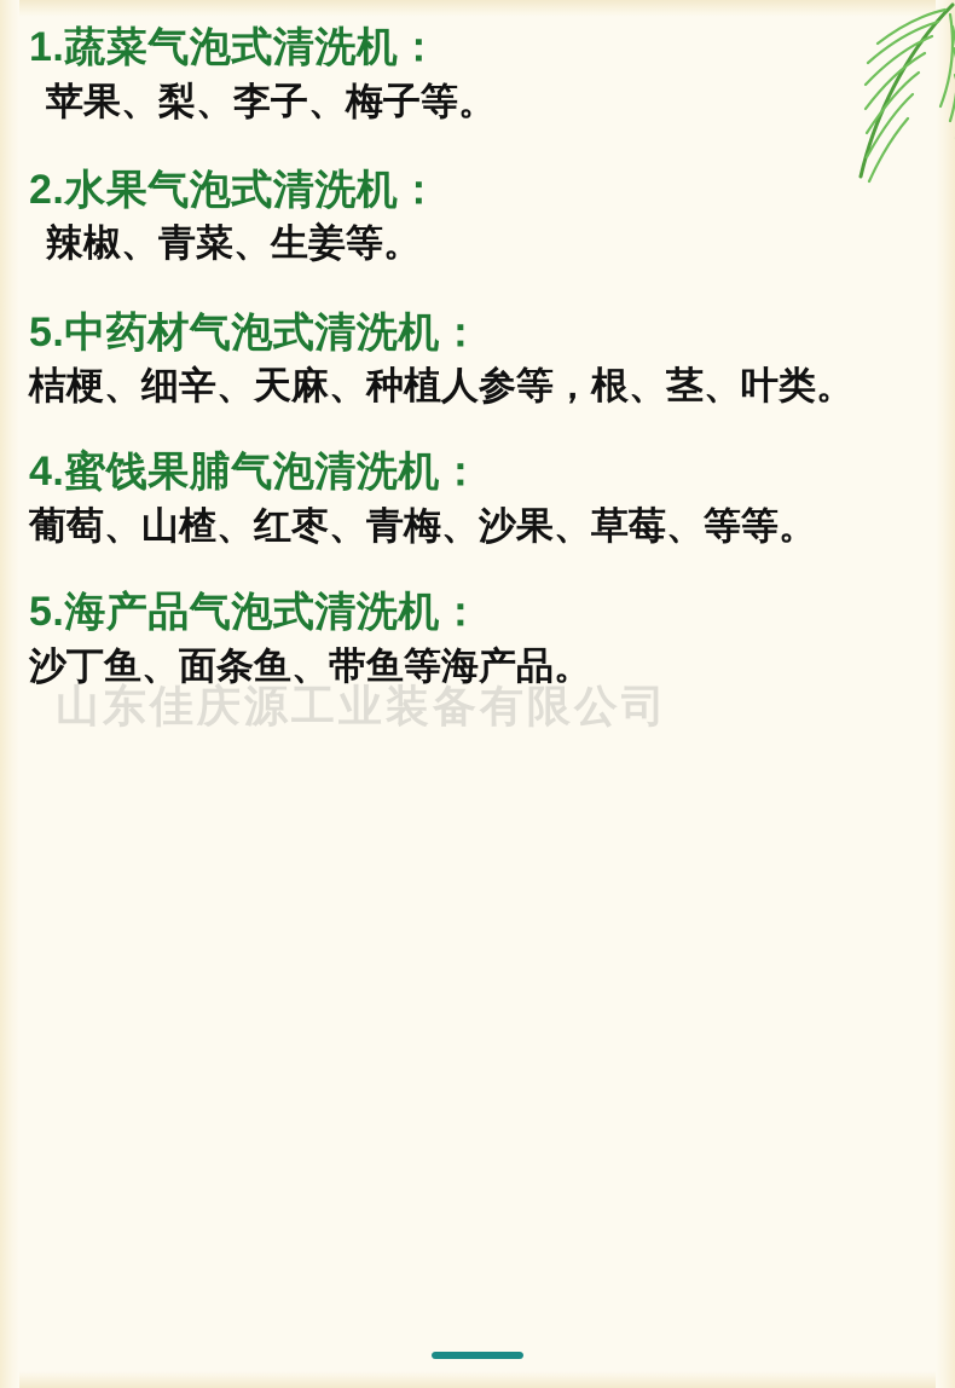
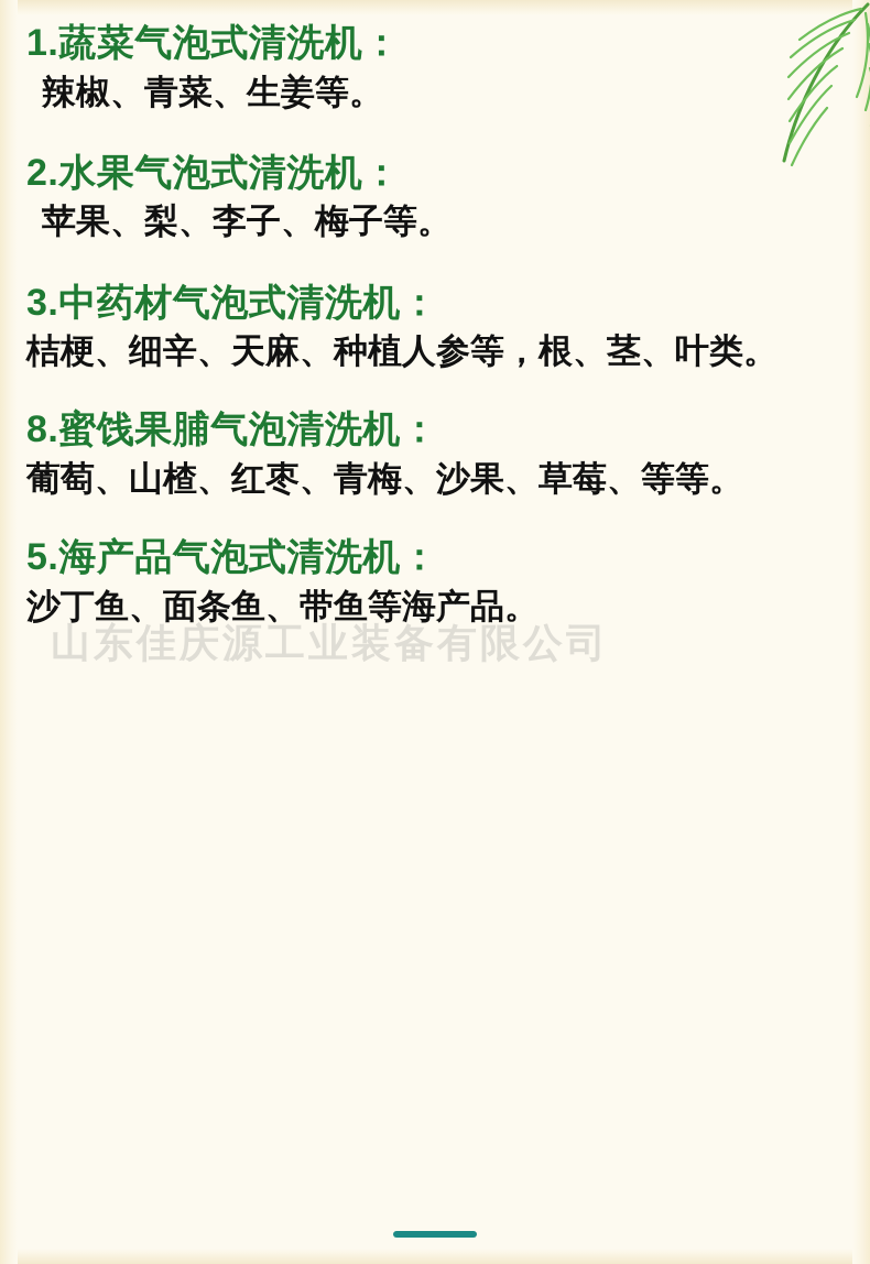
  山东佳庆源工业装备有限公司
  1.蔬菜气泡式清洗机：
- 苹果、梨、李子、梅子等。
+ 辣椒、青菜、生姜等。
  2.水果气泡式清洗机：
- 辣椒、青菜、生姜等。
+ 苹果、梨、李子、梅子等。
- 5.中药材气泡式清洗机：
+ 3.中药材气泡式清洗机：
  桔梗、细辛、天麻、种植人参等，根、茎、叶类。
- 4.蜜饯果脯气泡清洗机：
+ 8.蜜饯果脯气泡清洗机：
  葡萄、山楂、红枣、青梅、沙果、草莓、等等。
  5.海产品气泡式清洗机：
  沙丁鱼、面条鱼、带鱼等海产品。
